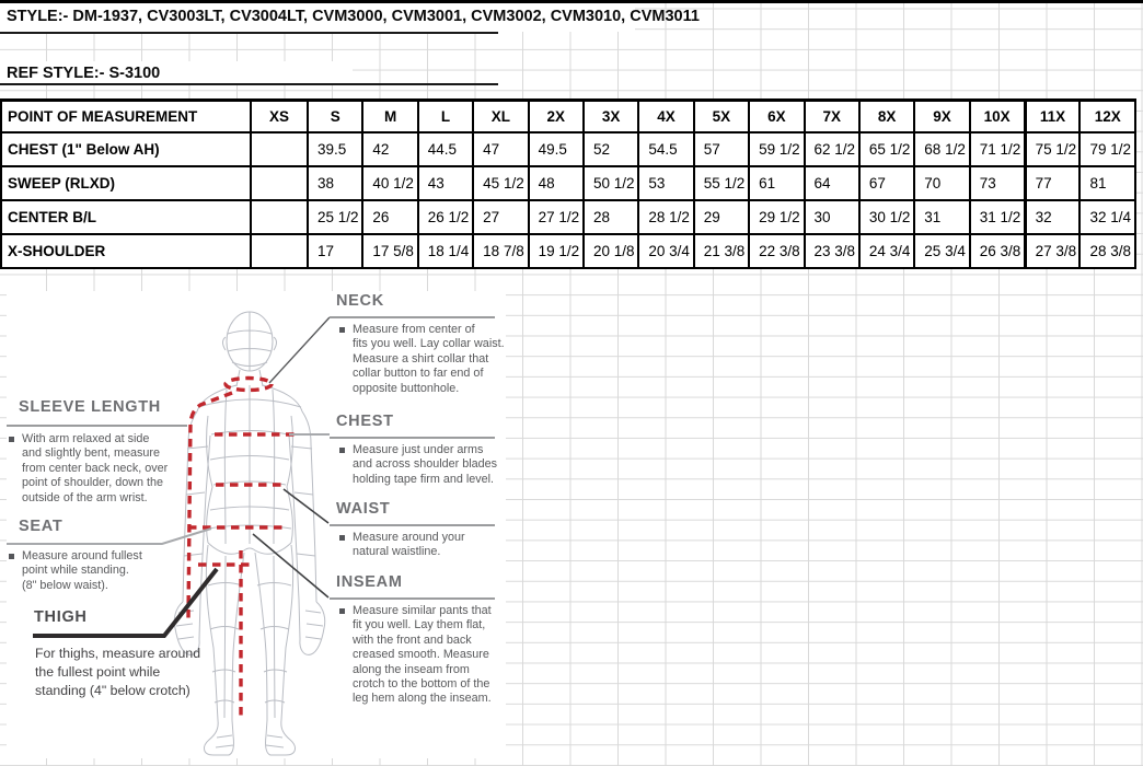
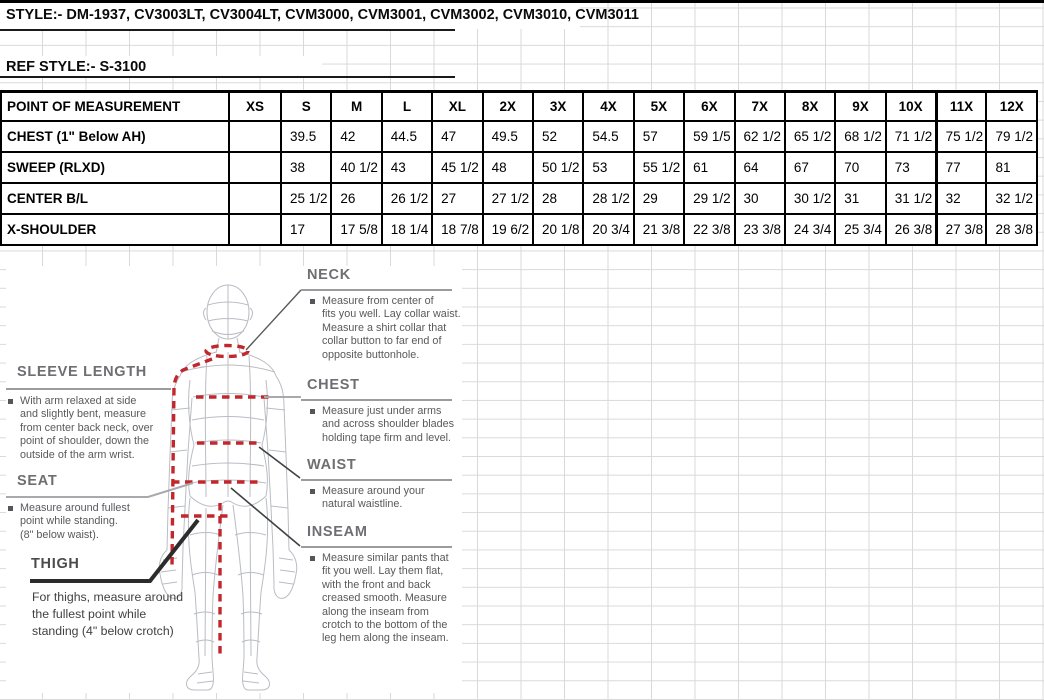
  STYLE:- DM-1937, CV3003LT, CV3004LT, CVM3000, CVM3001, CVM3002, CVM3010, CVM3011
  REF STYLE:- S-3100
  POINT OF MEASUREMENT	XS	S	M	L	XL	2X	3X	4X	5X	6X	7X	8X	9X	10X	11X	12X
- CHEST (1" Below AH)		39.5	42	44.5	47	49.5	52	54.5	57	59 1/2	62 1/2	65 1/2	68 1/2	71 1/2	75 1/2	79 1/2
+ CHEST (1" Below AH)		39.5	42	44.5	47	49.5	52	54.5	57	59 1/5	62 1/2	65 1/2	68 1/2	71 1/2	75 1/2	79 1/2
  SWEEP (RLXD)		38	40 1/2	43	45 1/2	48	50 1/2	53	55 1/2	61	64	67	70	73	77	81
- CENTER B/L		25 1/2	26	26 1/2	27	27 1/2	28	28 1/2	29	29 1/2	30	30 1/2	31	31 1/2	32	32 1/4
+ CENTER B/L		25 1/2	26	26 1/2	27	27 1/2	28	28 1/2	29	29 1/2	30	30 1/2	31	31 1/2	32	32 1/2
- X-SHOULDER		17	17 5/8	18 1/4	18 7/8	19 1/2	20 1/8	20 3/4	21 3/8	22 3/8	23 3/8	24 3/4	25 3/4	26 3/8	27 3/8	28 3/8
+ X-SHOULDER		17	17 5/8	18 1/4	18 7/8	19 6/2	20 1/8	20 3/4	21 3/8	22 3/8	23 3/8	24 3/4	25 3/4	26 3/8	27 3/8	28 3/8
  NECK
  Measure from center of
  fits you well. Lay collar waist.
  Measure a shirt collar that
  collar button to far end of
  opposite buttonhole.
  CHEST
  Measure just under arms
  and across shoulder blades
  holding tape firm and level.
  WAIST
  Measure around your
  natural waistline.
  INSEAM
  Measure similar pants that
  fit you well. Lay them flat,
  with the front and back
  creased smooth. Measure
  along the inseam from
  crotch to the bottom of the
  leg hem along the inseam.
  SLEEVE LENGTH
  With arm relaxed at side
  and slightly bent, measure
  from center back neck, over
  point of shoulder, down the
  outside of the arm wrist.
  SEAT
  Measure around fullest
  point while standing.
  (8" below waist).
  THIGH
  For thighs, measure around
  the fullest point while
  standing (4" below crotch)
